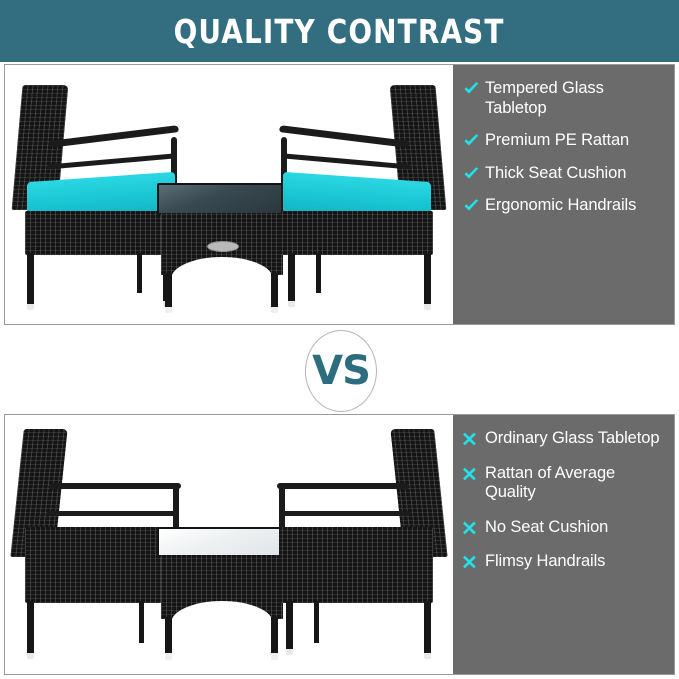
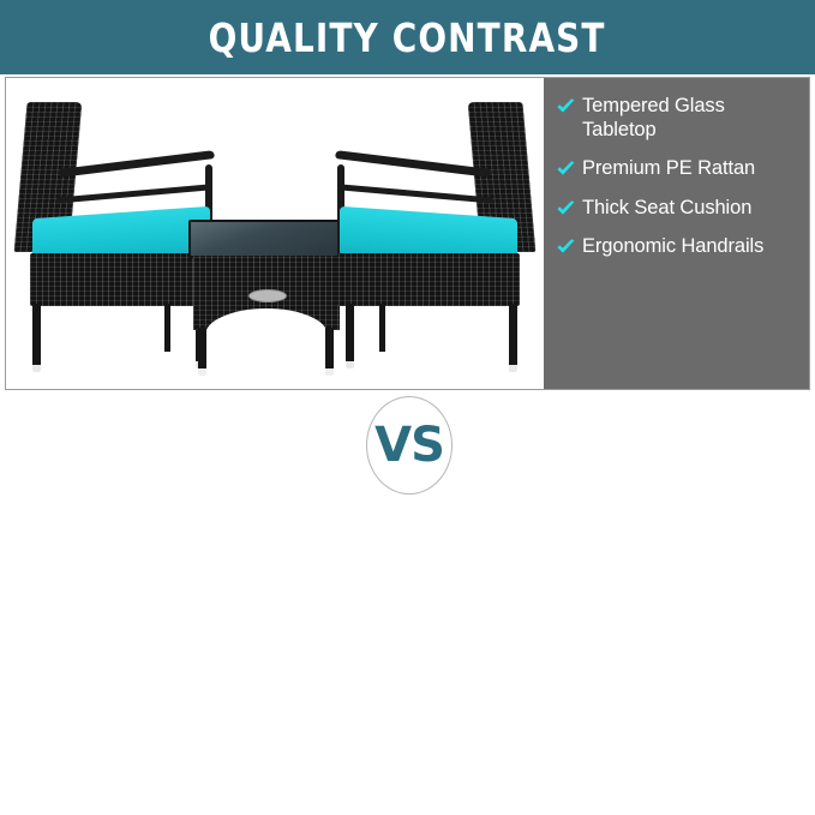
  QUALITY CONTRAST
  Tempered Glass Tabletop
  Premium PE Rattan
  Thick Seat Cushion
  Ergonomic Handrails
  VS
- Ordinary Glass Tabletop
- Rattan of Average Quality
- No Seat Cushion
- Flimsy Handrails
